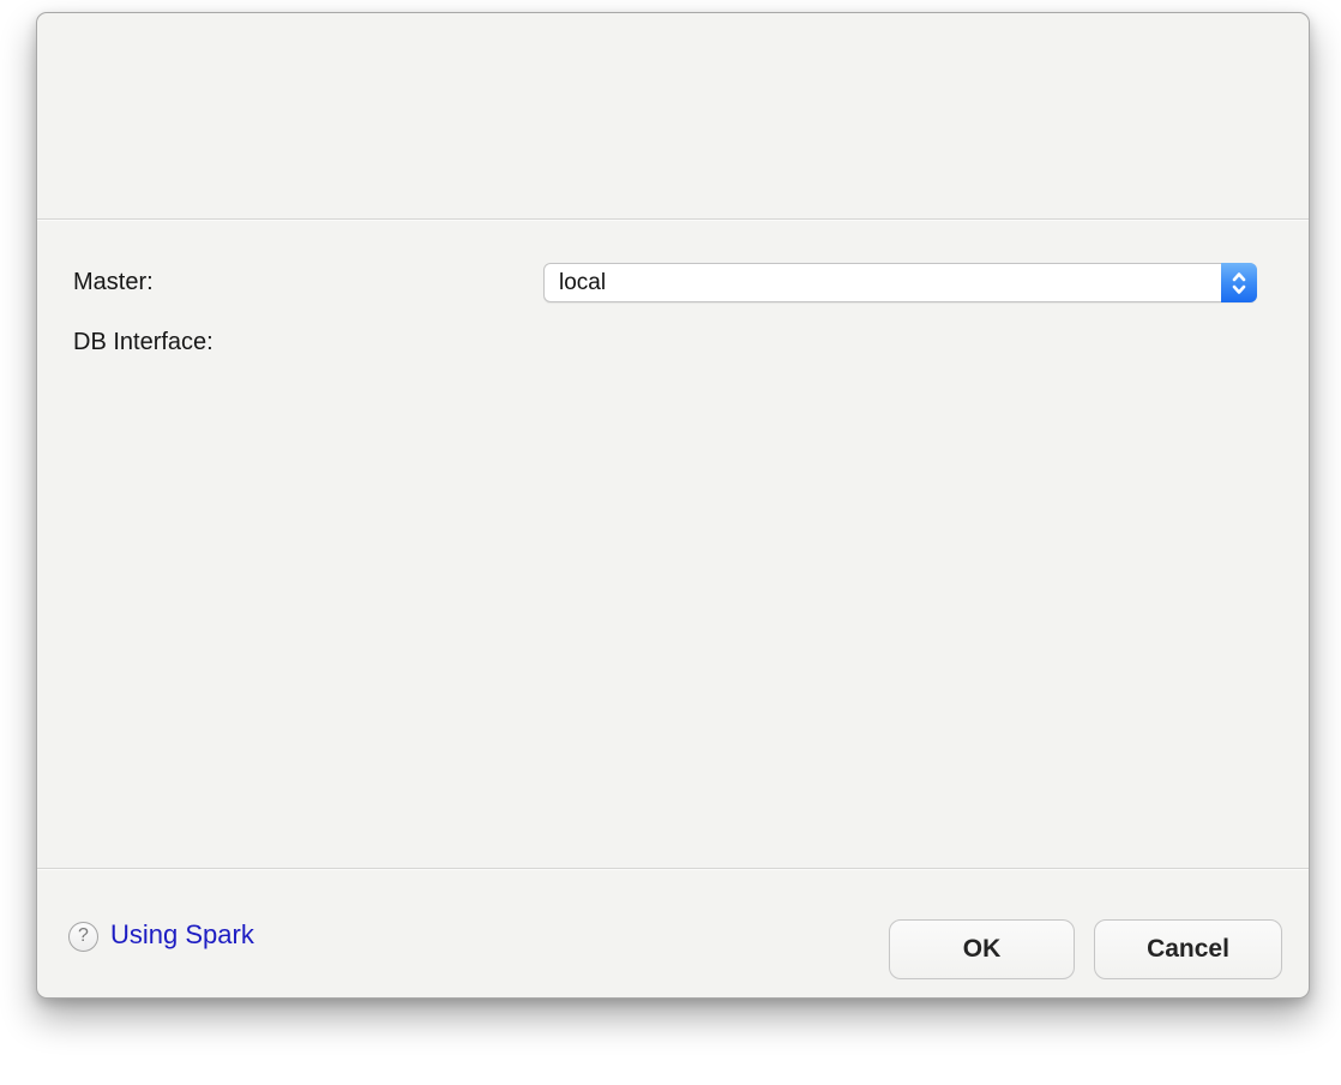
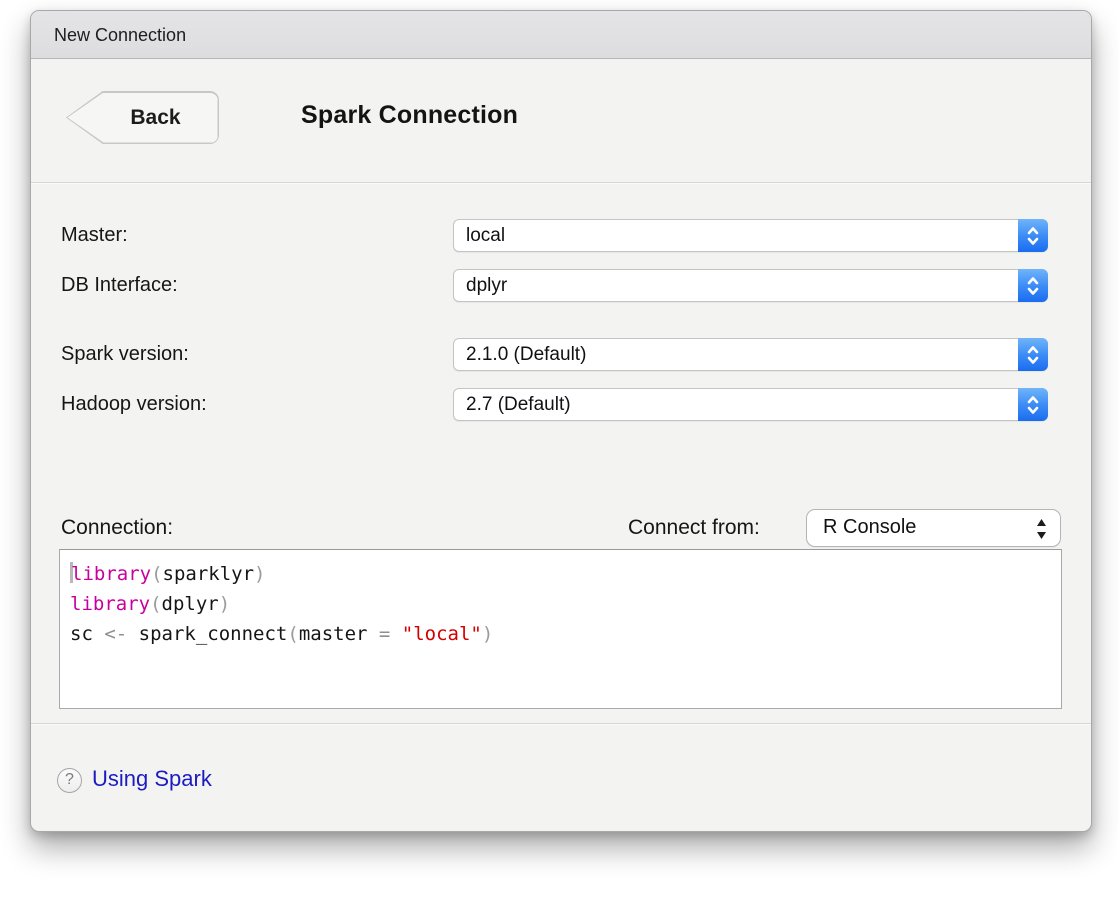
+ New Connection
+ Back
+ Spark Connection
  Master:
  DB Interface:
+ Spark version:
+ Hadoop version:
  local
+ dplyr
+ 2.1.0 (Default)
+ 2.7 (Default)
+ Connection:
+ Connect from:
+ R Console
+ library(sparklyr)
+ library(dplyr)
+ sc <- spark_connect(master = "local")
  ?
  Using Spark
- OK
- Cancel
